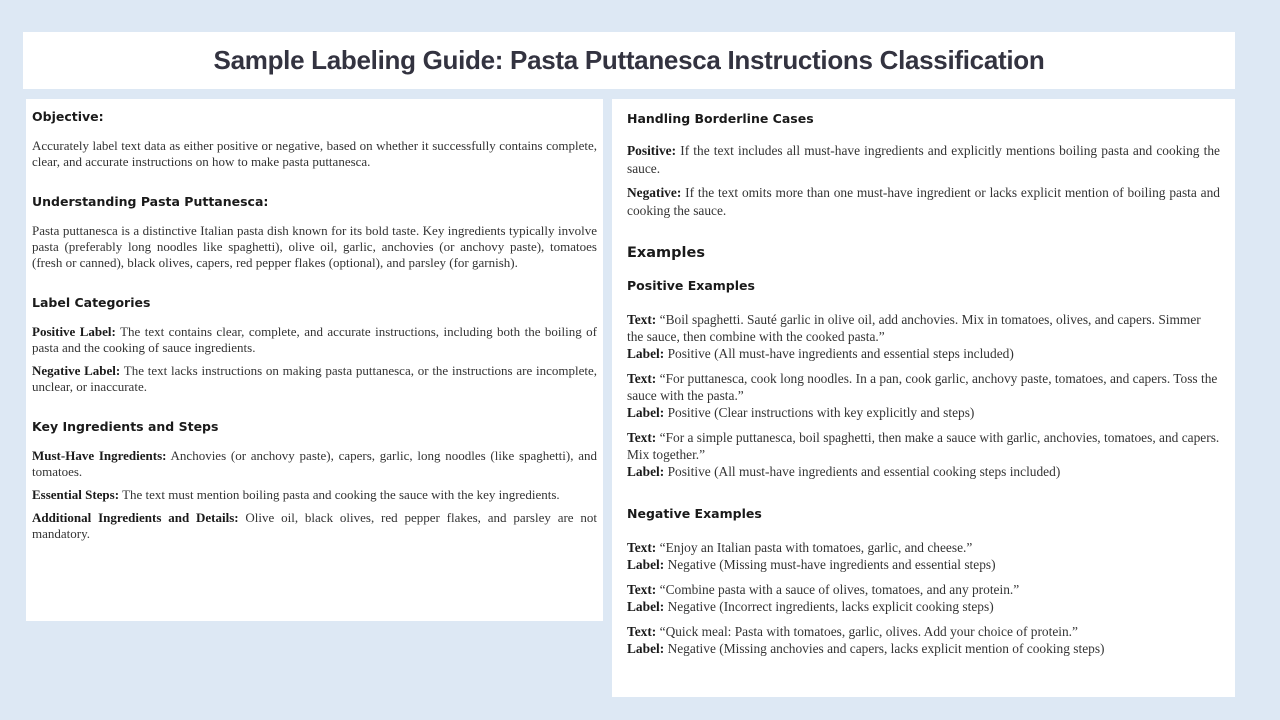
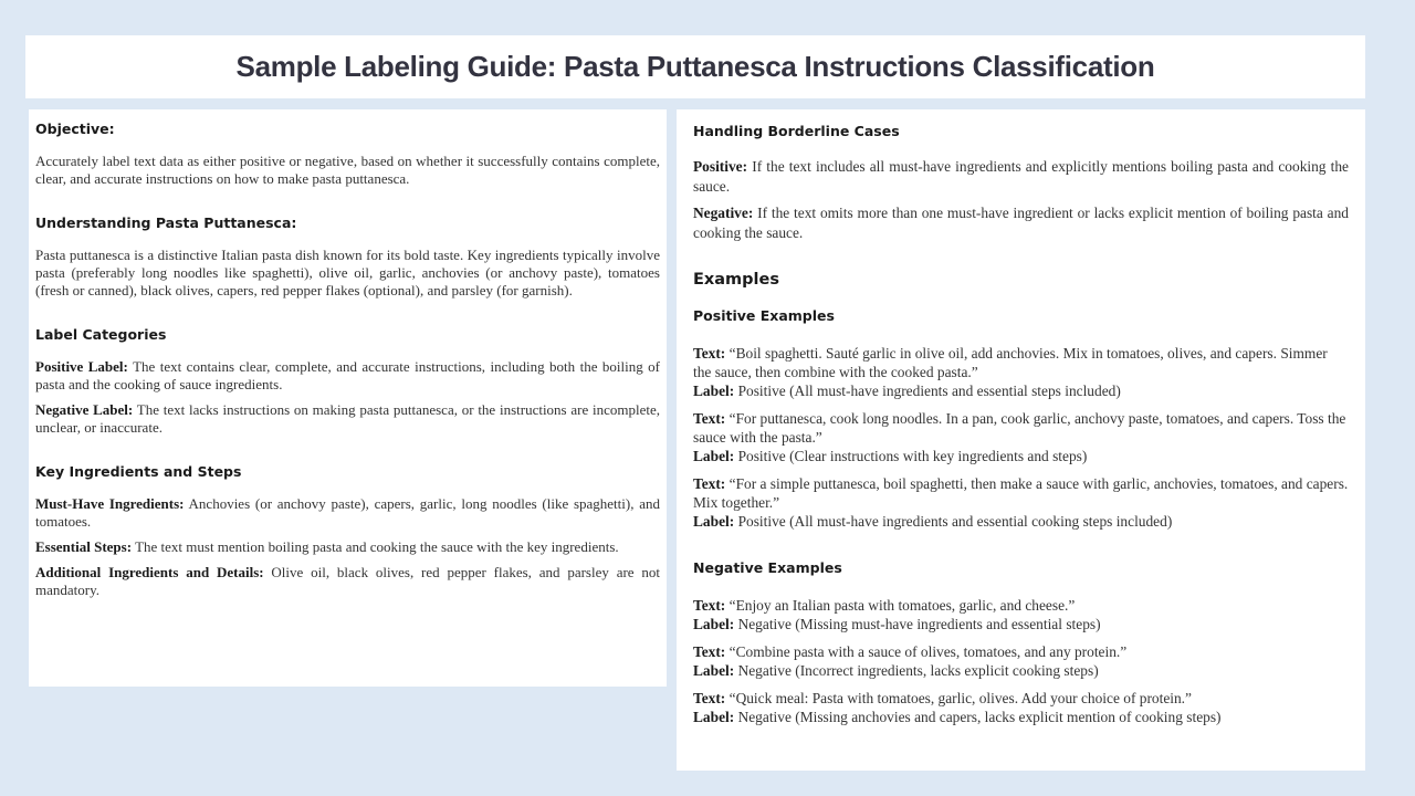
  Sample Labeling Guide: Pasta Puttanesca Instructions Classification
  Objective:
  Accurately label text data as either positive or negative, based on whether it successfully contains complete, clear, and accurate instructions on how to make pasta puttanesca.
  Understanding Pasta Puttanesca:
  Pasta puttanesca is a distinctive Italian pasta dish known for its bold taste. Key ingredients typically involve pasta (preferably long noodles like spaghetti), olive oil, garlic, anchovies (or anchovy paste), tomatoes (fresh or canned), black olives, capers, red pepper flakes (optional), and parsley (for garnish).
  Label Categories
  Positive Label: The text contains clear, complete, and accurate instructions, including both the boiling of pasta and the cooking of sauce ingredients.
  Negative Label: The text lacks instructions on making pasta puttanesca, or the instructions are incomplete, unclear, or inaccurate.
  Key Ingredients and Steps
  Must-Have Ingredients: Anchovies (or anchovy paste), capers, garlic, long noodles (like spaghetti), and tomatoes.
  Essential Steps: The text must mention boiling pasta and cooking the sauce with the key ingredients.
  Additional Ingredients and Details: Olive oil, black olives, red pepper flakes, and parsley are not mandatory.
  Handling Borderline Cases
  Positive: If the text includes all must-have ingredients and explicitly mentions boiling pasta and cooking the sauce.
  Negative: If the text omits more than one must-have ingredient or lacks explicit mention of boiling pasta and cooking the sauce.
  Examples
  Positive Examples
  Text: “Boil spaghetti. Sauté garlic in olive oil, add anchovies. Mix in tomatoes, olives, and capers. Simmer the sauce, then combine with the cooked pasta.”
  Label: Positive (All must-have ingredients and essential steps included)
  Text: “For puttanesca, cook long noodles. In a pan, cook garlic, anchovy paste, tomatoes, and capers. Toss the sauce with the pasta.”
- Label: Positive (Clear instructions with key explicitly and steps)
+ Label: Positive (Clear instructions with key ingredients and steps)
  Text: “For a simple puttanesca, boil spaghetti, then make a sauce with garlic, anchovies, tomatoes, and capers. Mix together.”
  Label: Positive (All must-have ingredients and essential cooking steps included)
  Negative Examples
  Text: “Enjoy an Italian pasta with tomatoes, garlic, and cheese.”
  Label: Negative (Missing must-have ingredients and essential steps)
  Text: “Combine pasta with a sauce of olives, tomatoes, and any protein.”
  Label: Negative (Incorrect ingredients, lacks explicit cooking steps)
  Text: “Quick meal: Pasta with tomatoes, garlic, olives. Add your choice of protein.”
  Label: Negative (Missing anchovies and capers, lacks explicit mention of cooking steps)
